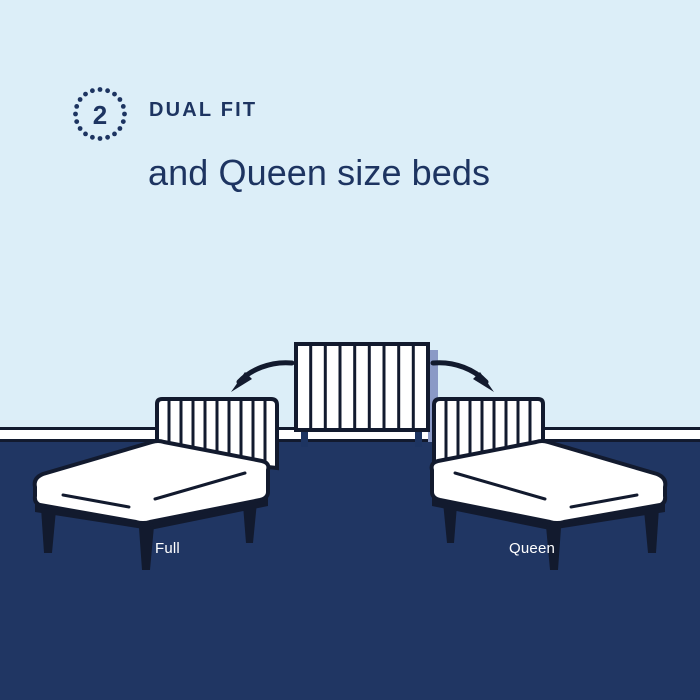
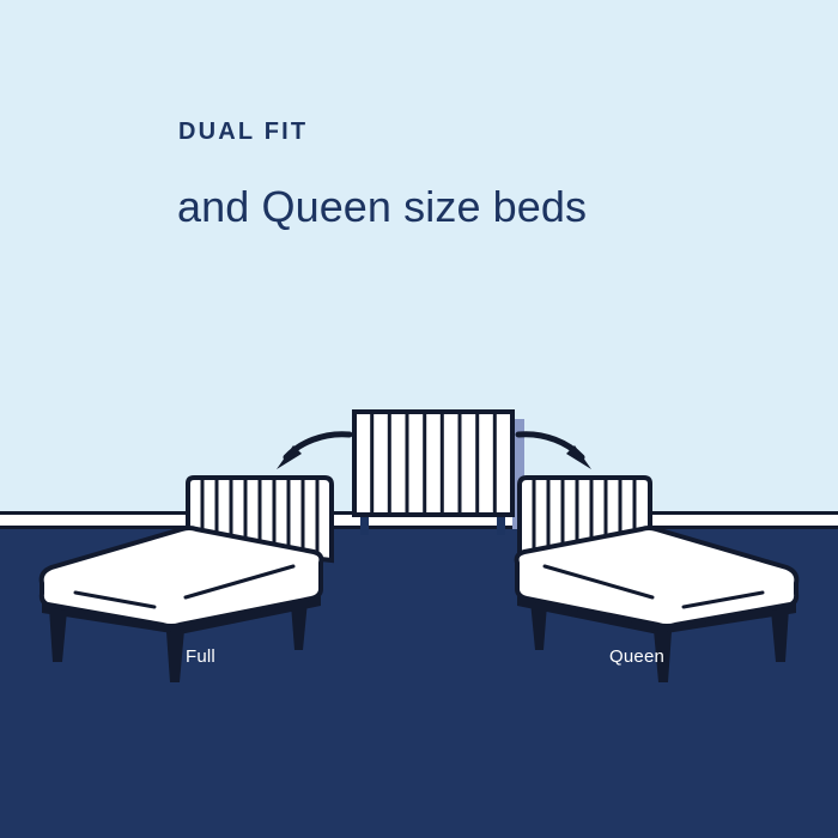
- 2
  DUAL FIT
  and Queen size beds
  Full
  Queen
